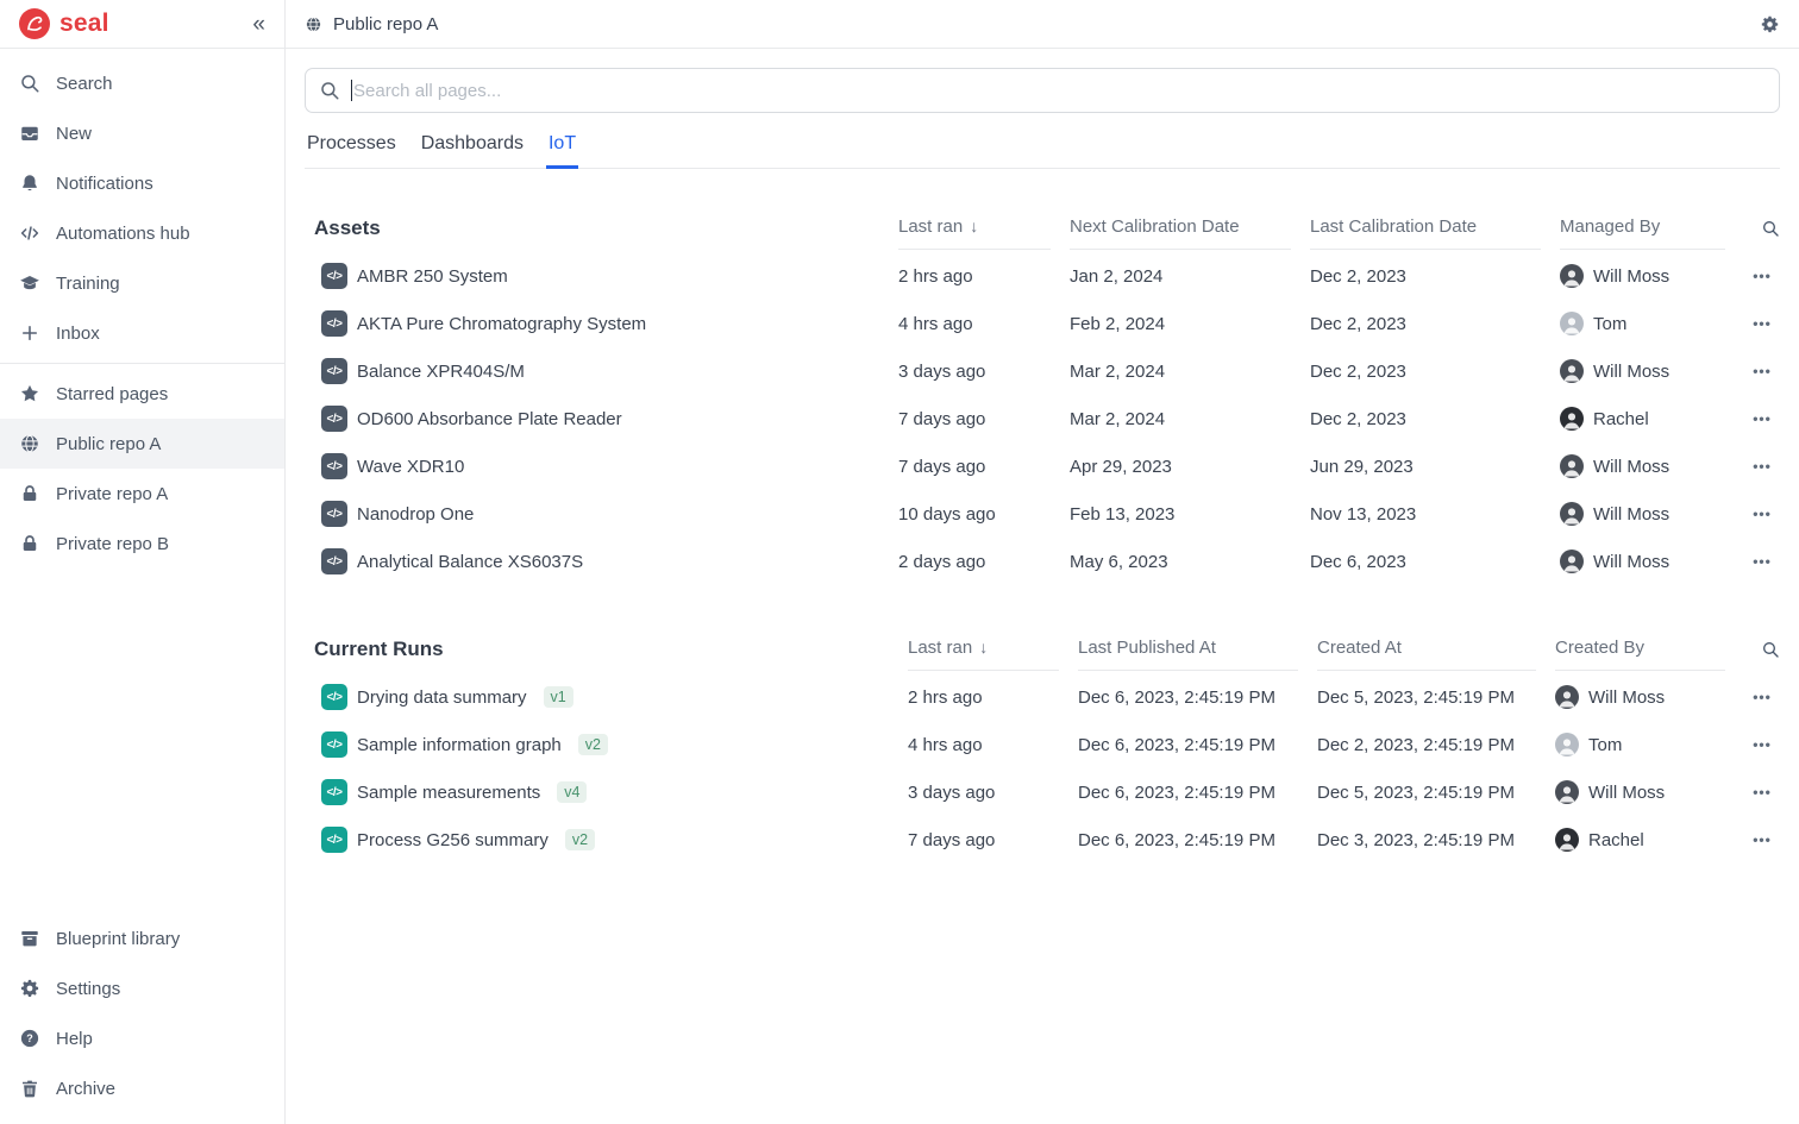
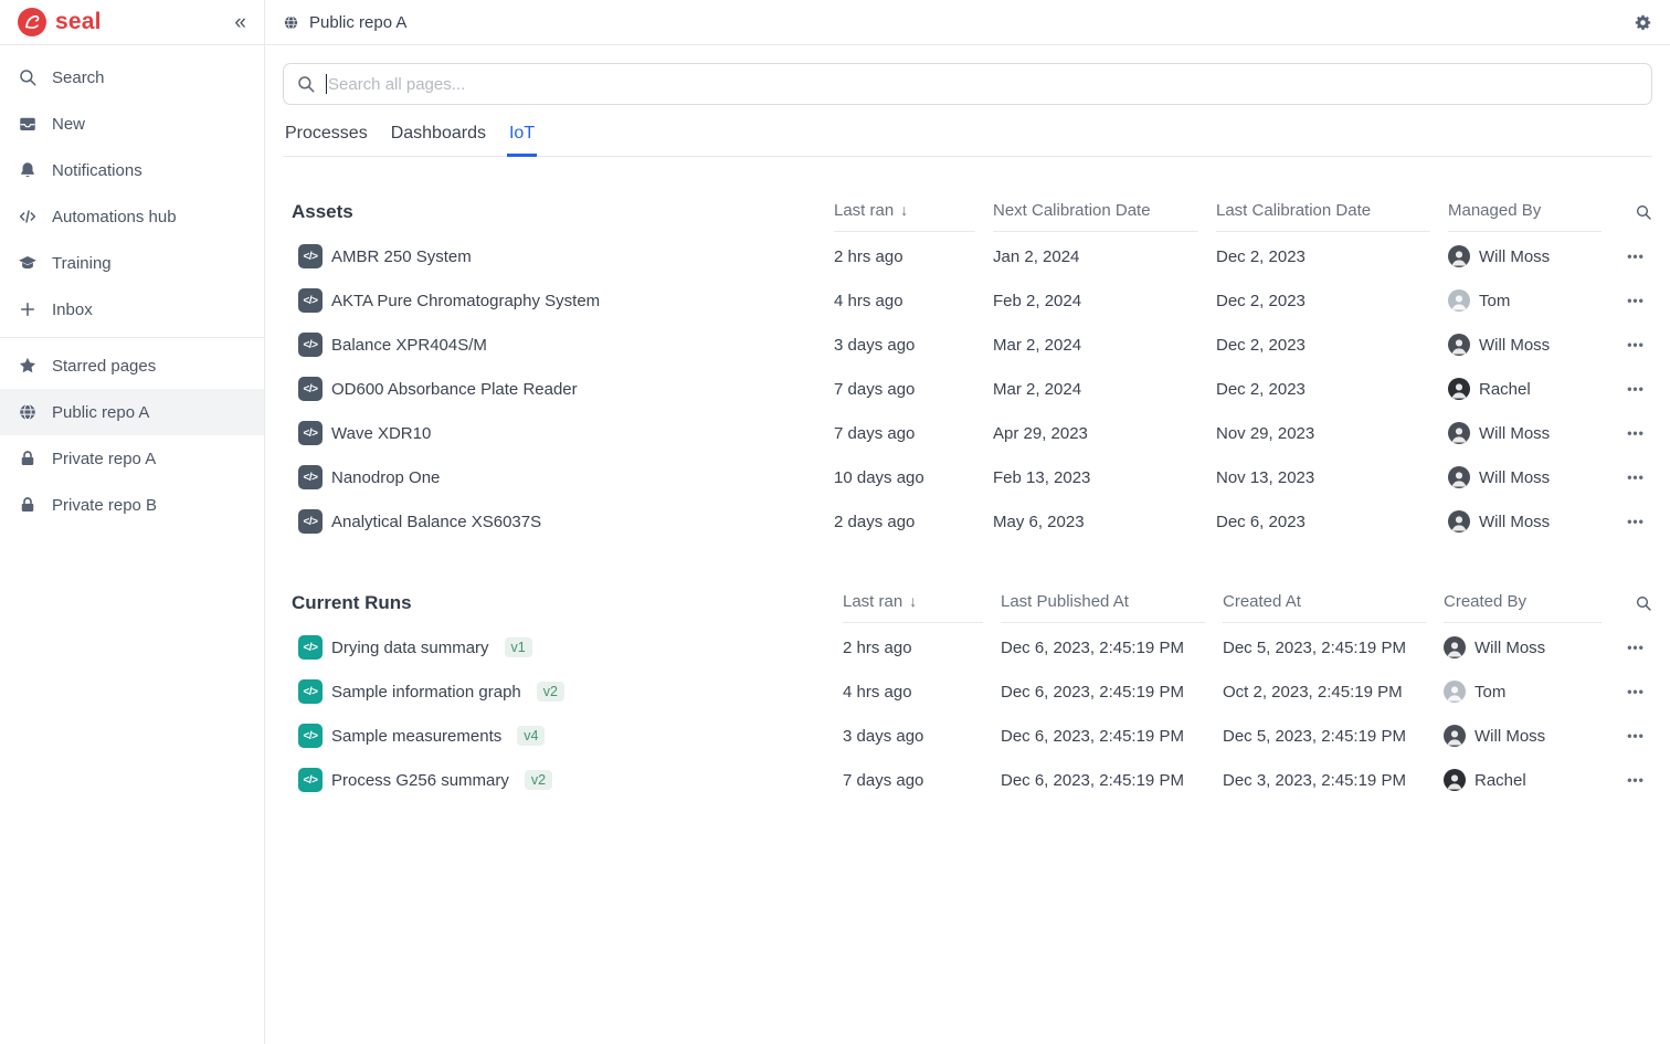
  seal
  «
  Search
  New
  Notifications
  Automations hub
  Training
  Inbox
  Starred pages
  Public repo A
  Private repo A
  Private repo B
- Blueprint library
- Settings
- Help
- Archive
  Public repo A
  Search all pages...
  Processes
  Dashboards
  IoT
  Assets
  Last ran ↓
  Next Calibration Date
  Last Calibration Date
  Managed By
  </>
  AMBR 250 System
  2 hrs ago
  Jan 2, 2024
  Dec 2, 2023
  Will Moss
  •••
  </>
  AKTA Pure Chromatography System
  4 hrs ago
  Feb 2, 2024
  Dec 2, 2023
  Tom
  •••
  </>
  Balance XPR404S/M
  3 days ago
  Mar 2, 2024
  Dec 2, 2023
  Will Moss
  •••
  </>
  OD600 Absorbance Plate Reader
  7 days ago
  Mar 2, 2024
  Dec 2, 2023
  Rachel
  •••
  </>
  Wave XDR10
  7 days ago
  Apr 29, 2023
- Jun 29, 2023
+ Nov 29, 2023
  Will Moss
  •••
  </>
  Nanodrop One
  10 days ago
  Feb 13, 2023
  Nov 13, 2023
  Will Moss
  •••
  </>
  Analytical Balance XS6037S
  2 days ago
  May 6, 2023
  Dec 6, 2023
  Will Moss
  •••
  Current Runs
  Last ran ↓
  Last Published At
  Created At
  Created By
  </>
  Drying data summary
  v1
  2 hrs ago
  Dec 6, 2023, 2:45:19 PM
  Dec 5, 2023, 2:45:19 PM
  Will Moss
  •••
  </>
  Sample information graph
  v2
  4 hrs ago
  Dec 6, 2023, 2:45:19 PM
- Dec 2, 2023, 2:45:19 PM
+ Oct 2, 2023, 2:45:19 PM
  Tom
  •••
  </>
  Sample measurements
  v4
  3 days ago
  Dec 6, 2023, 2:45:19 PM
  Dec 5, 2023, 2:45:19 PM
  Will Moss
  •••
  </>
  Process G256 summary
  v2
  7 days ago
  Dec 6, 2023, 2:45:19 PM
  Dec 3, 2023, 2:45:19 PM
  Rachel
  •••
